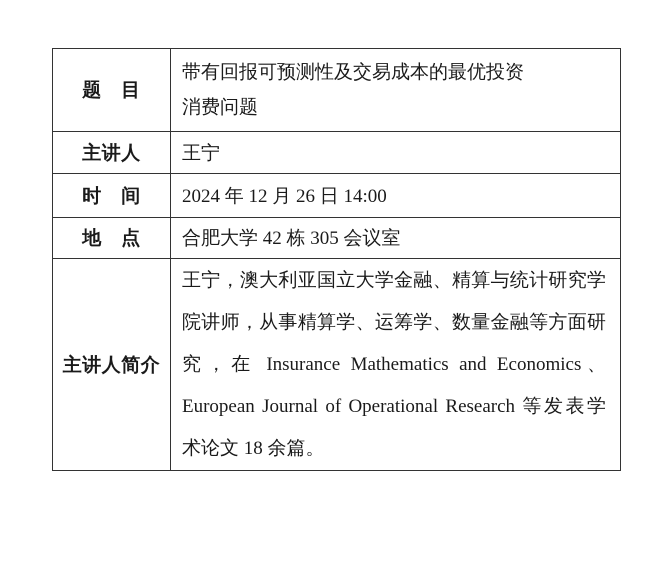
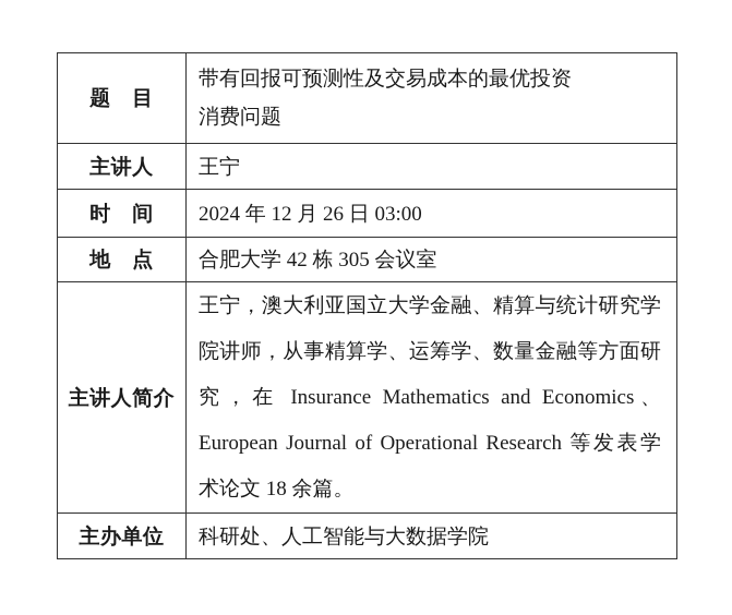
  题 目	带有回报可预测性及交易成本的最优投资 消费问题
  主讲人	王宁
- 时 间	2024 年 12 月 26 日 14:00
+ 时 间	2024 年 12 月 26 日 03:00
  地 点	合肥大学 42 栋 305 会议室
  主讲人简介	王宁，澳大利亚国立大学金融、精算与统计研究学 院讲师，从事精算学、运筹学、数量金融等方面研 究，在 Insurance Mathematics and Economics、 European Journal of Operational Research 等发表学 术论文 18 余篇。
+ 主办单位	科研处、人工智能与大数据学院
